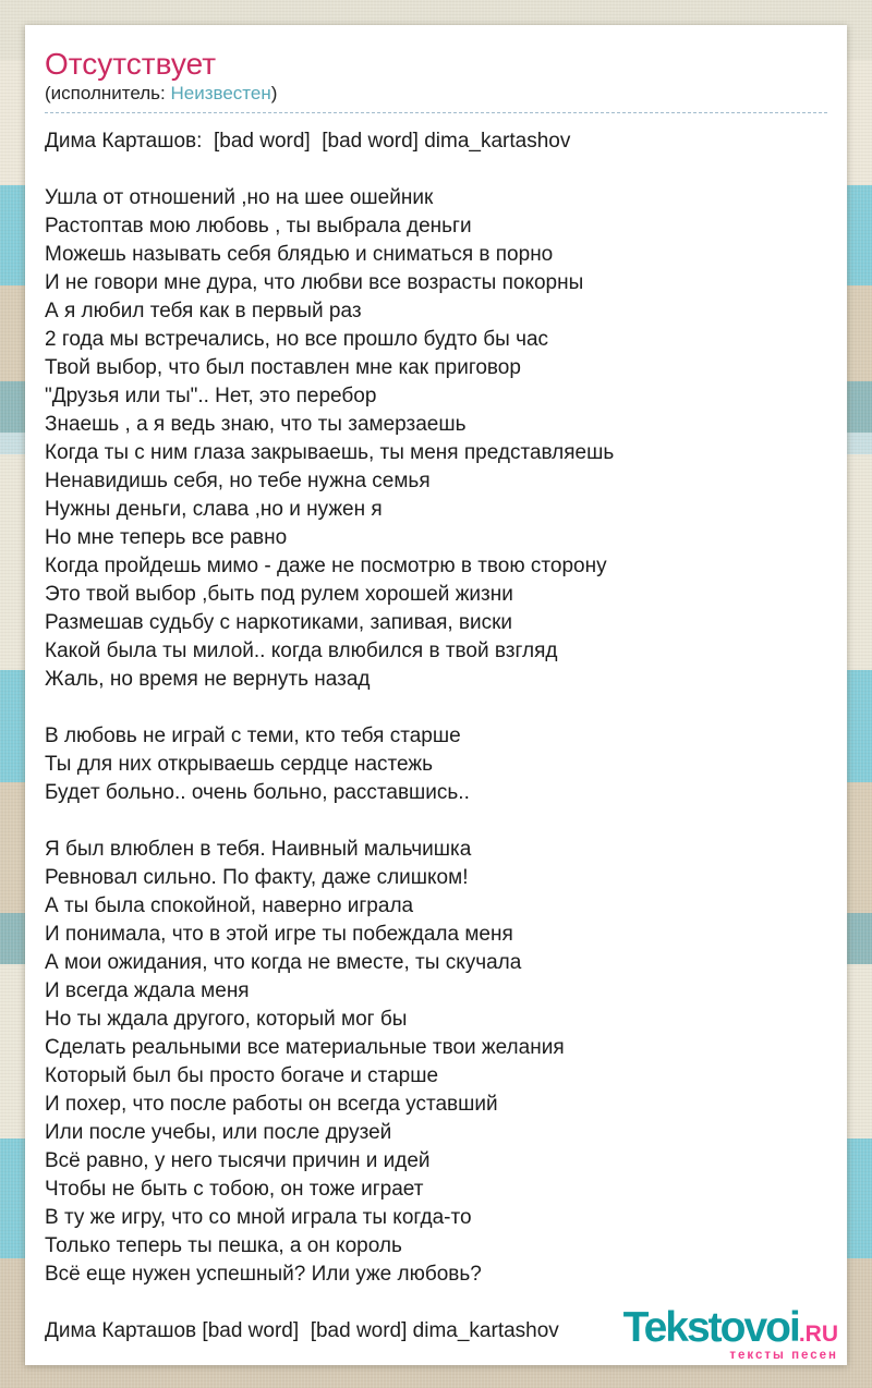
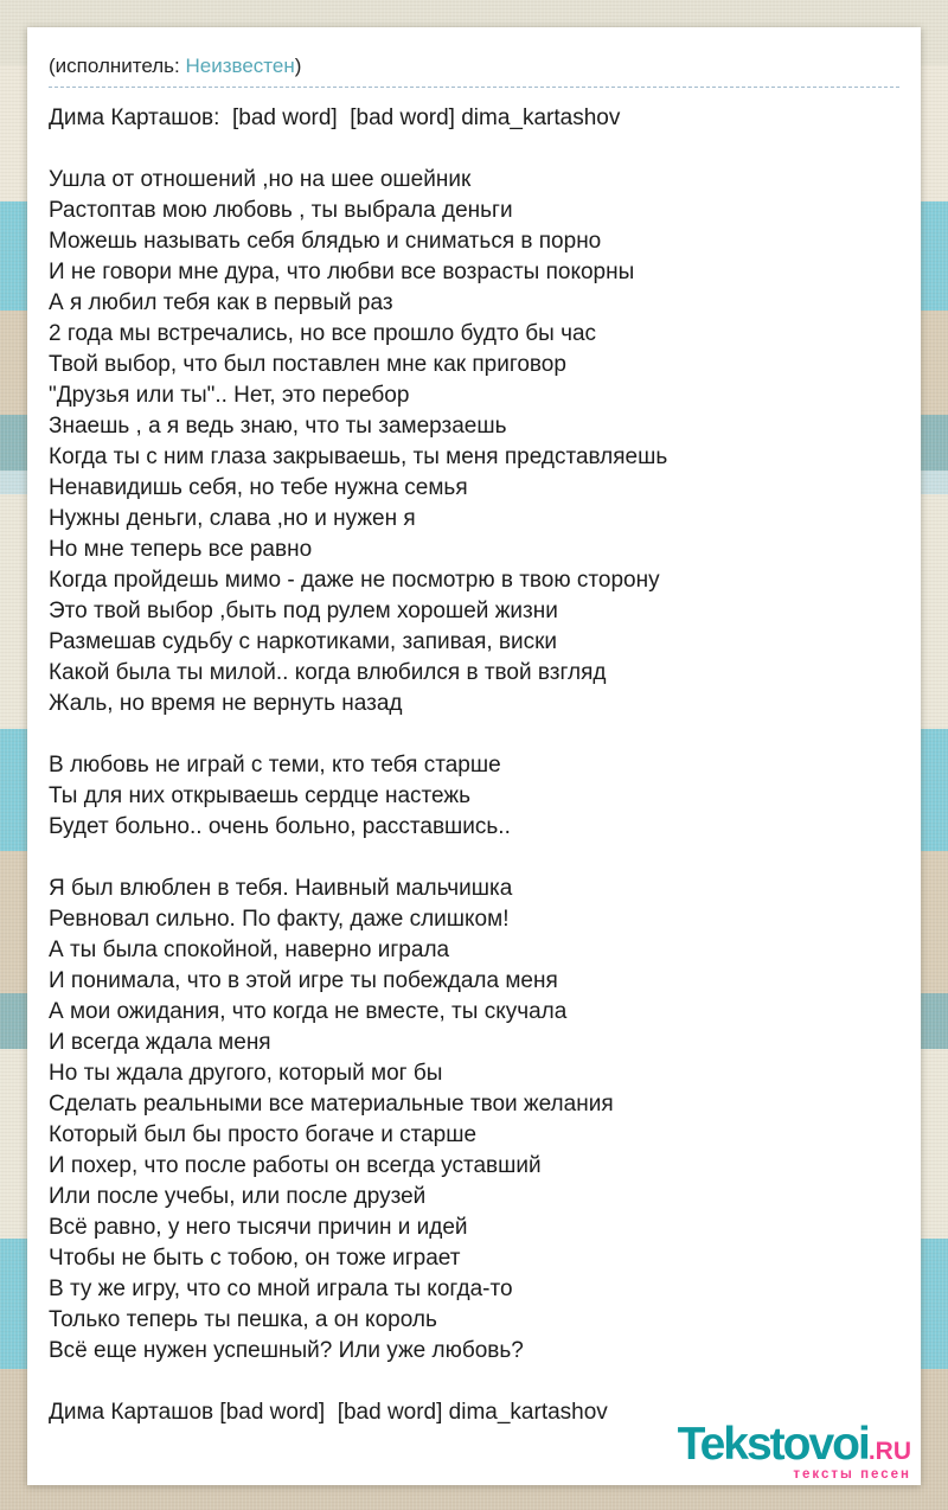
- Отсутствует
  (исполнитель: Неизвестен)
  Дима Карташов: [bad word] [bad word] dima_kartashov
  Ушла от отношений ,но на шее ошейник
  Растоптав мою любовь , ты выбрала деньги
  Можешь называть себя блядью и сниматься в порно
  И не говори мне дура, что любви все возрасты покорны
  А я любил тебя как в первый раз
  2 года мы встречались, но все прошло будто бы час
  Твой выбор, что был поставлен мне как приговор
  "Друзья или ты".. Нет, это перебор
  Знаешь , а я ведь знаю, что ты замерзаешь
  Когда ты с ним глаза закрываешь, ты меня представляешь
  Ненавидишь себя, но тебе нужна семья
  Нужны деньги, слава ,но и нужен я
  Но мне теперь все равно
  Когда пройдешь мимо - даже не посмотрю в твою сторону
  Это твой выбор ,быть под рулем хорошей жизни
  Размешав судьбу с наркотиками, запивая, виски
  Какой была ты милой.. когда влюбился в твой взгляд
  Жаль, но время не вернуть назад
  В любовь не играй с теми, кто тебя старше
  Ты для них открываешь сердце настежь
  Будет больно.. очень больно, расставшись..
  Я был влюблен в тебя. Наивный мальчишка
  Ревновал сильно. По факту, даже слишком!
  А ты была спокойной, наверно играла
  И понимала, что в этой игре ты побеждала меня
  А мои ожидания, что когда не вместе, ты скучала
  И всегда ждала меня
  Но ты ждала другого, который мог бы
  Сделать реальными все материальные твои желания
  Который был бы просто богаче и старше
  И похер, что после работы он всегда уставший
  Или после учебы, или после друзей
  Всё равно, у него тысячи причин и идей
  Чтобы не быть с тобою, он тоже играет
  В ту же игру, что со мной играла ты когда-то
  Только теперь ты пешка, а он король
  Всё еще нужен успешный? Или уже любовь?
  Дима Карташов [bad word] [bad word] dima_kartashov
  Tekstovoi.RU
  тексты песен
